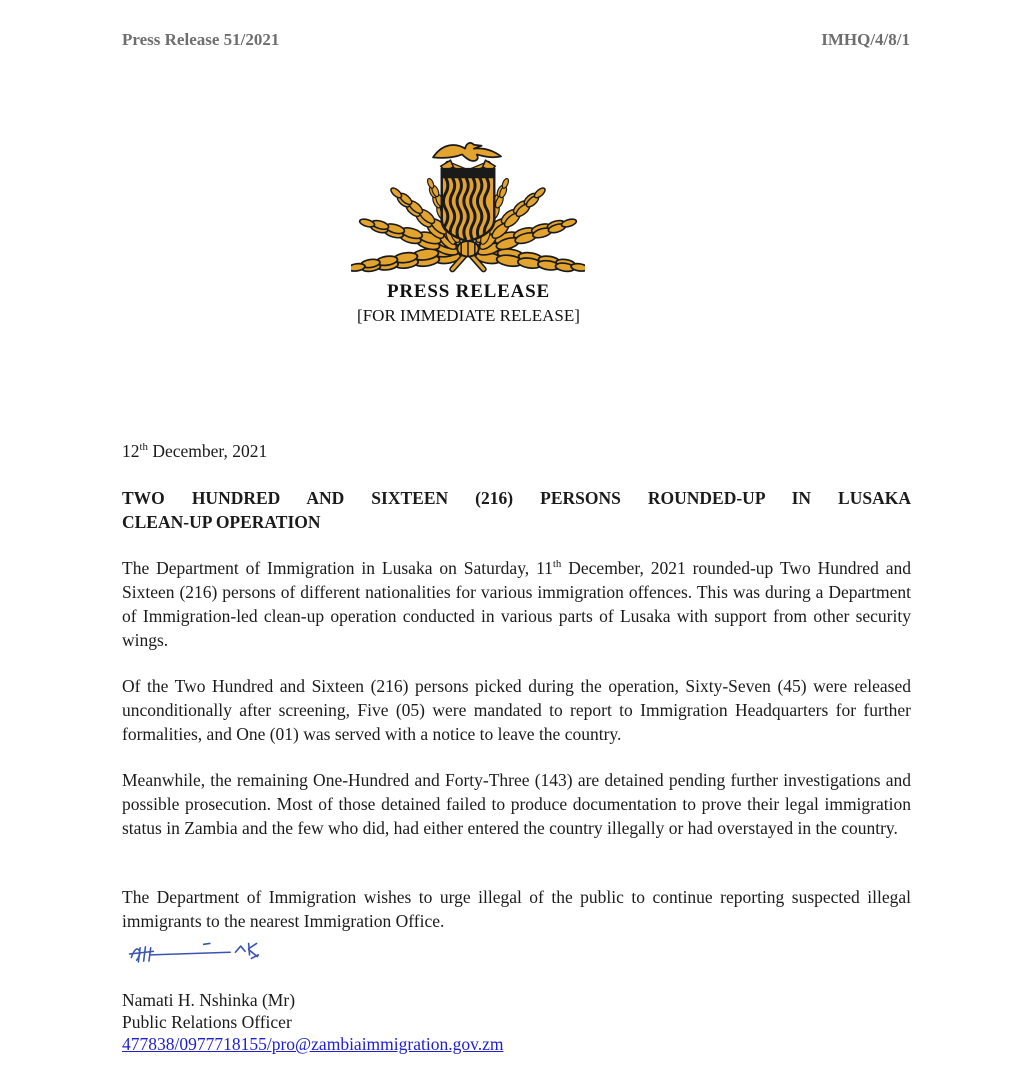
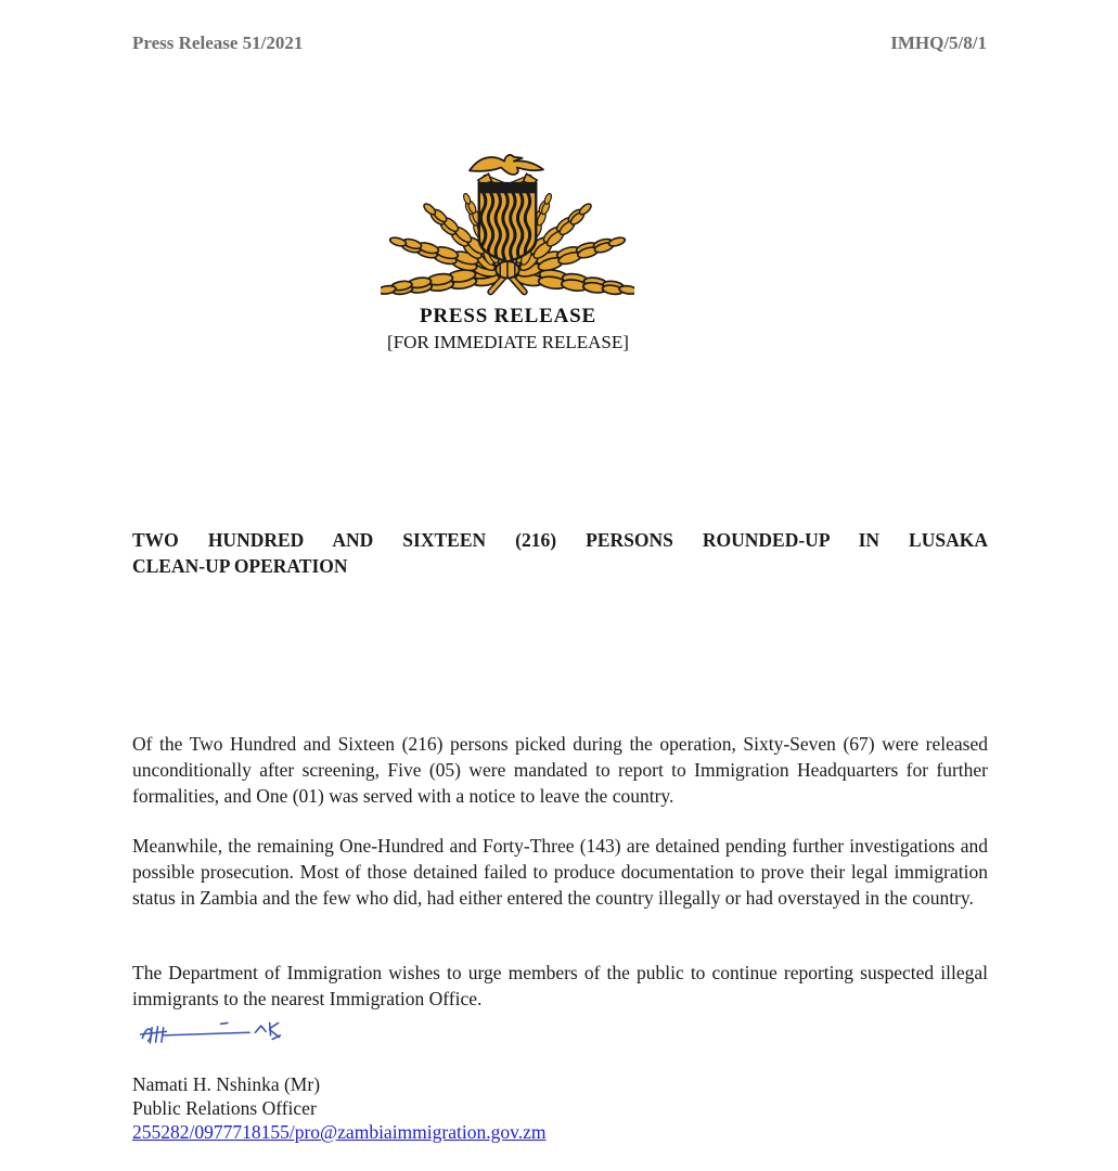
  Press Release 51/2021
- IMHQ/4/8/1
+ IMHQ/5/8/1
  PRESS RELEASE
  [FOR IMMEDIATE RELEASE]
- 12th December, 2021
  TWO HUNDRED AND SIXTEEN (216) PERSONS ROUNDED-UP IN LUSAKA
  CLEAN-UP OPERATION
- The Department of Immigration in Lusaka on Saturday, 11th December, 2021 rounded-up Two Hundred and Sixteen (216) persons of different nationalities for various immigration offences. This was during a Department of Immigration-led clean-up operation conducted in various parts of Lusaka with support from other security wings.
- Of the Two Hundred and Sixteen (216) persons picked during the operation, Sixty-Seven (45) were released unconditionally after screening, Five (05) were mandated to report to Immigration Headquarters for further formalities, and One (01) was served with a notice to leave the country.
+ Of the Two Hundred and Sixteen (216) persons picked during the operation, Sixty-Seven (67) were released unconditionally after screening, Five (05) were mandated to report to Immigration Headquarters for further formalities, and One (01) was served with a notice to leave the country.
  Meanwhile, the remaining One-Hundred and Forty-Three (143) are detained pending further investigations and possible prosecution. Most of those detained failed to produce documentation to prove their legal immigration status in Zambia and the few who did, had either entered the country illegally or had overstayed in the country.
- The Department of Immigration wishes to urge illegal of the public to continue reporting suspected illegal immigrants to the nearest Immigration Office.
+ The Department of Immigration wishes to urge members of the public to continue reporting suspected illegal immigrants to the nearest Immigration Office.
  Namati H. Nshinka (Mr)
  Public Relations Officer
- 477838/0977718155/pro@zambiaimmigration.gov.zm
+ 255282/0977718155/pro@zambiaimmigration.gov.zm
